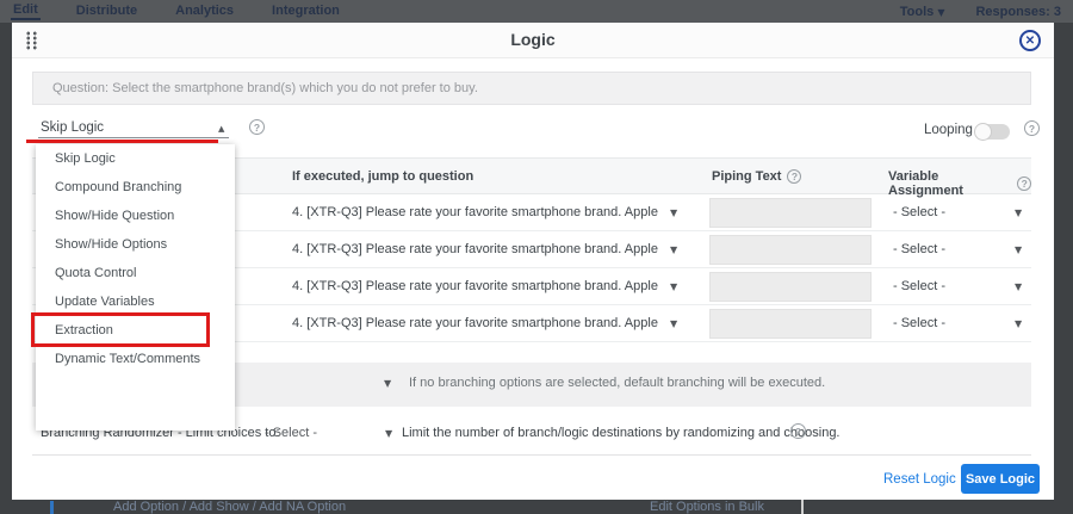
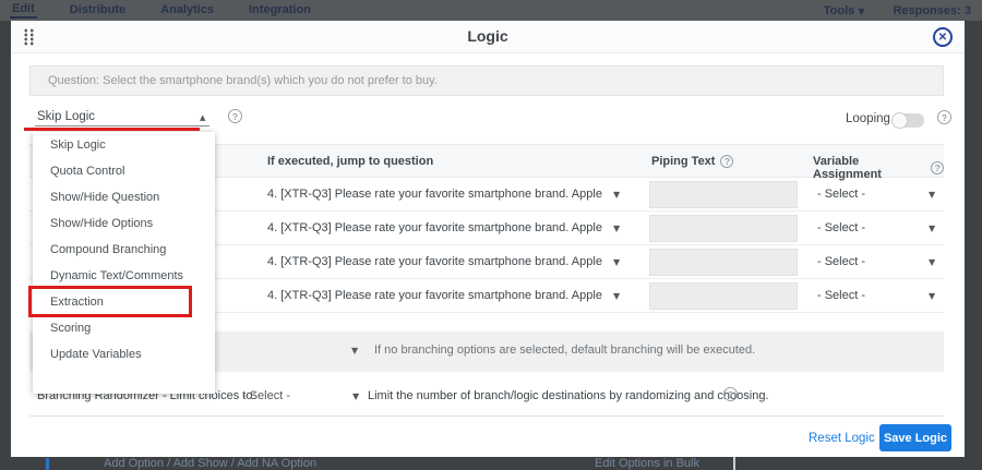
  Edit
  Distribute
  Analytics
  Integration
  Tools ▼
  Responses: 3
  Logic
  ✕
  Question: Select the smartphone brand(s) which you do not prefer to buy.
  Skip Logic
  ▲
  ?
  Looping
  ?
  If executed, jump to question
  Piping Text
  ?
  Variable Assignment
  ?
  4. [XTR-Q3] Please rate your favorite smartphone brand. Apple
  ▼
  - Select -
  ▼
  4. [XTR-Q3] Please rate your favorite smartphone brand. Apple
  ▼
  - Select -
  ▼
  4. [XTR-Q3] Please rate your favorite smartphone brand. Apple
  ▼
  - Select -
  ▼
  4. [XTR-Q3] Please rate your favorite smartphone brand. Apple
  ▼
  - Select -
  ▼
  ▼
  If no branching options are selected, default branching will be executed.
  Branching Randomizer - Limit choices to:
  - Select -
  ▼
  Limit the number of branch/logic destinations by randomizing and choosing.
  ?
  Reset Logic
  Save Logic
  Skip Logic
- Compound Branching
+ Quota Control
  Show/Hide Question
  Show/Hide Options
- Quota Control
+ Compound Branching
- Update Variables
+ Dynamic Text/Comments
  Extraction
+ Scoring
- Dynamic Text/Comments
+ Update Variables
  Add Option / Add Show / Add NA Option
  Edit Options in Bulk
